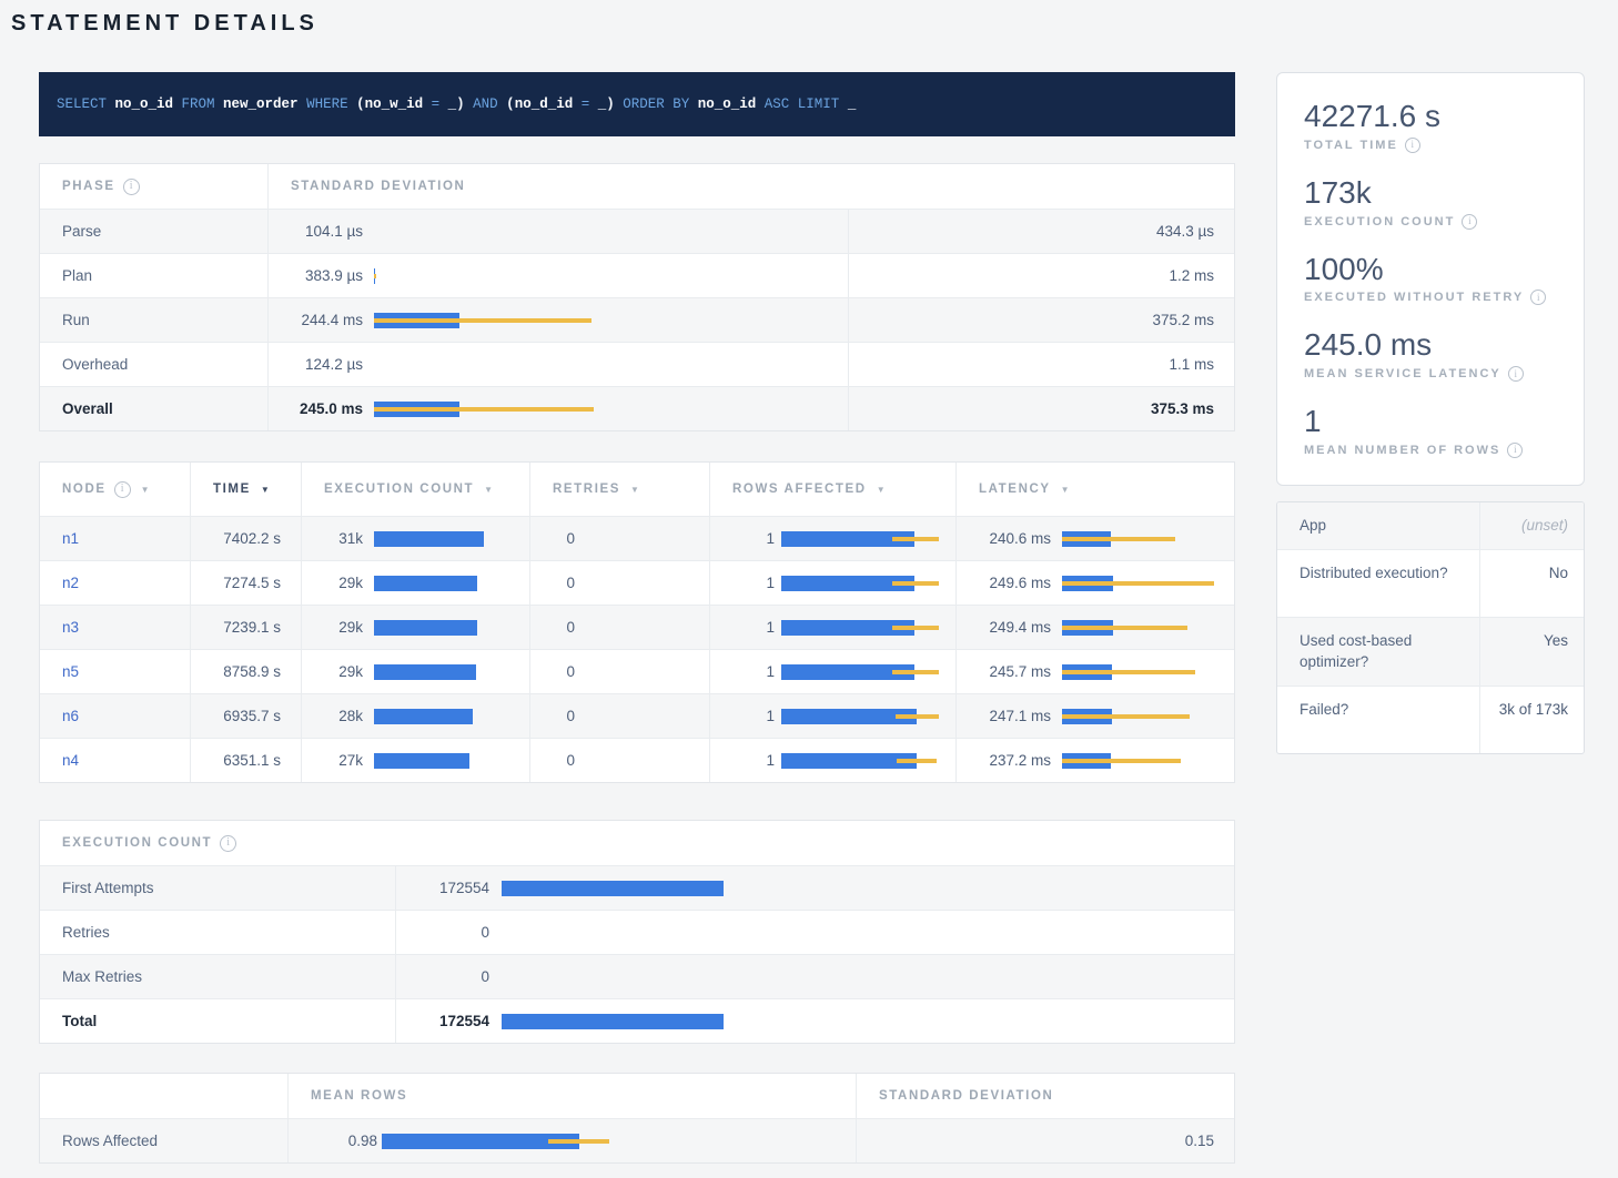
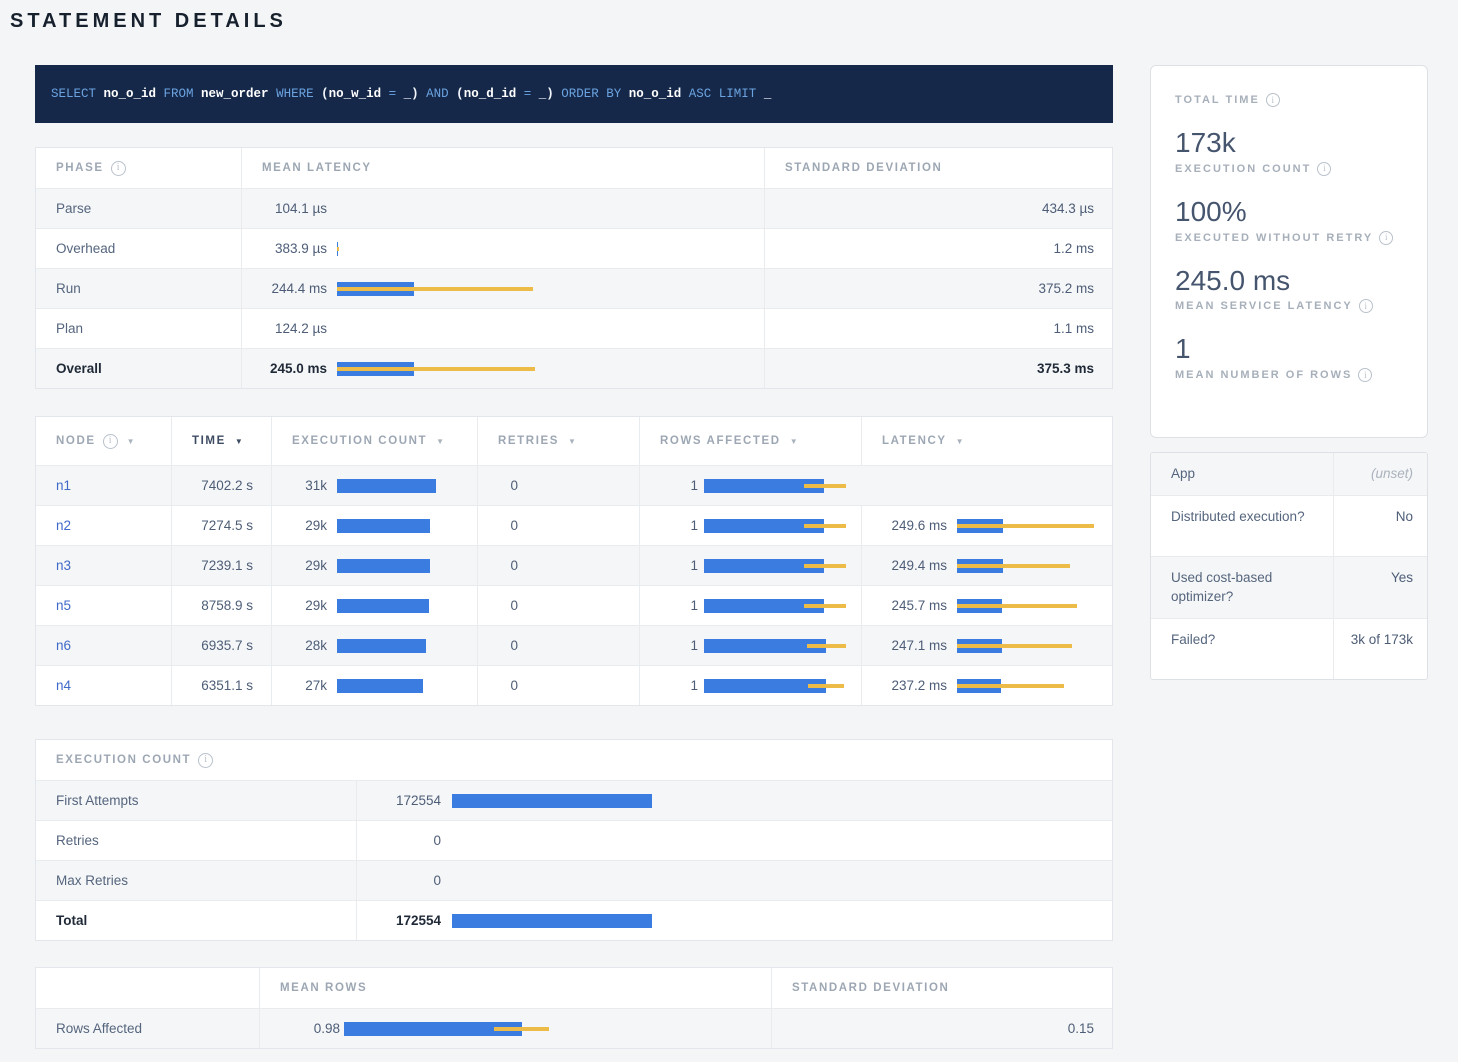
  STATEMENT DETAILS
  SELECT no_o_id FROM new_order WHERE (no_w_id = _) AND (no_d_id = _) ORDER BY no_o_id ASC LIMIT _
  PHASE
  i
+ MEAN LATENCY
  STANDARD DEVIATION
  Parse
  104.1 µs
  434.3 µs
- Plan
+ Overhead
  383.9 µs
  1.2 ms
  Run
  244.4 ms
  375.2 ms
- Overhead
+ Plan
  124.2 µs
  1.1 ms
  Overall
  245.0 ms
  375.3 ms
  NODE
  i
  ▼
  TIME
  ▼
  EXECUTION COUNT
  ▼
  RETRIES
  ▼
  ROWS AFFECTED
  ▼
  LATENCY
  ▼
  n1
  7402.2 s
  31k
  0
  1
- 240.6 ms
  n2
  7274.5 s
  29k
  0
  1
  249.6 ms
  n3
  7239.1 s
  29k
  0
  1
  249.4 ms
  n5
  8758.9 s
  29k
  0
  1
  245.7 ms
  n6
  6935.7 s
  28k
  0
  1
  247.1 ms
  n4
  6351.1 s
  27k
  0
  1
  237.2 ms
  EXECUTION COUNT
  i
  First Attempts
  172554
  Retries
  0
  Max Retries
  0
  Total
  172554
  MEAN ROWS
  STANDARD DEVIATION
  Rows Affected
  0.98
  0.15
- 42271.6 s
  TOTAL TIME
  i
  173k
  EXECUTION COUNT
  i
  100%
  EXECUTED WITHOUT RETRY
  i
  245.0 ms
  MEAN SERVICE LATENCY
  i
  1
  MEAN NUMBER OF ROWS
  i
  App
  (unset)
  Distributed execution?
  No
  Used cost-based optimizer?
  Yes
  Failed?
  3k of 173k
